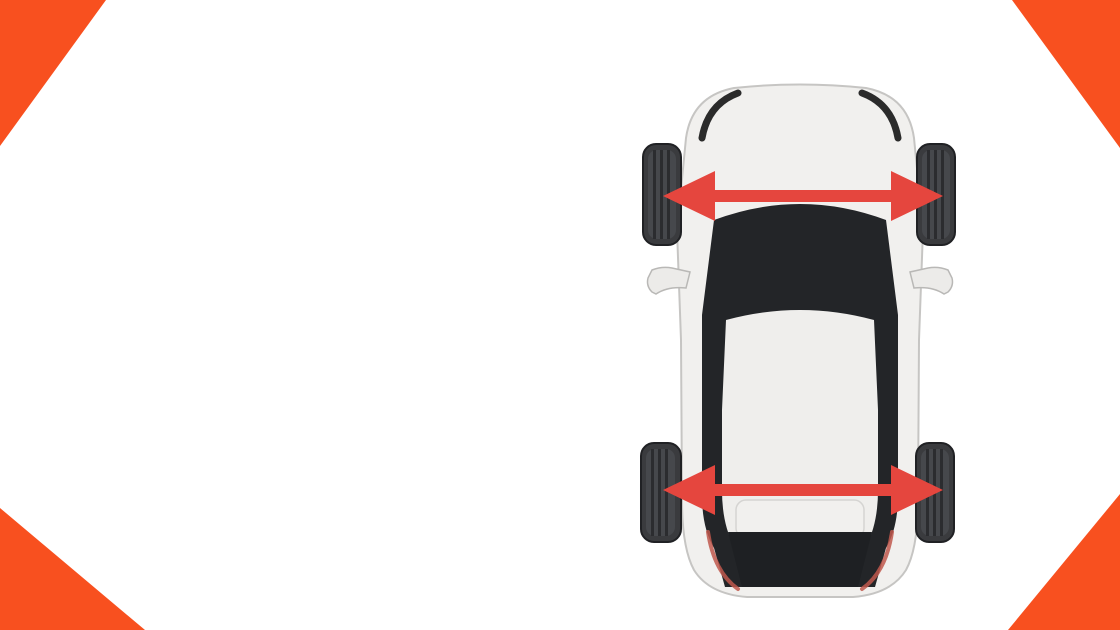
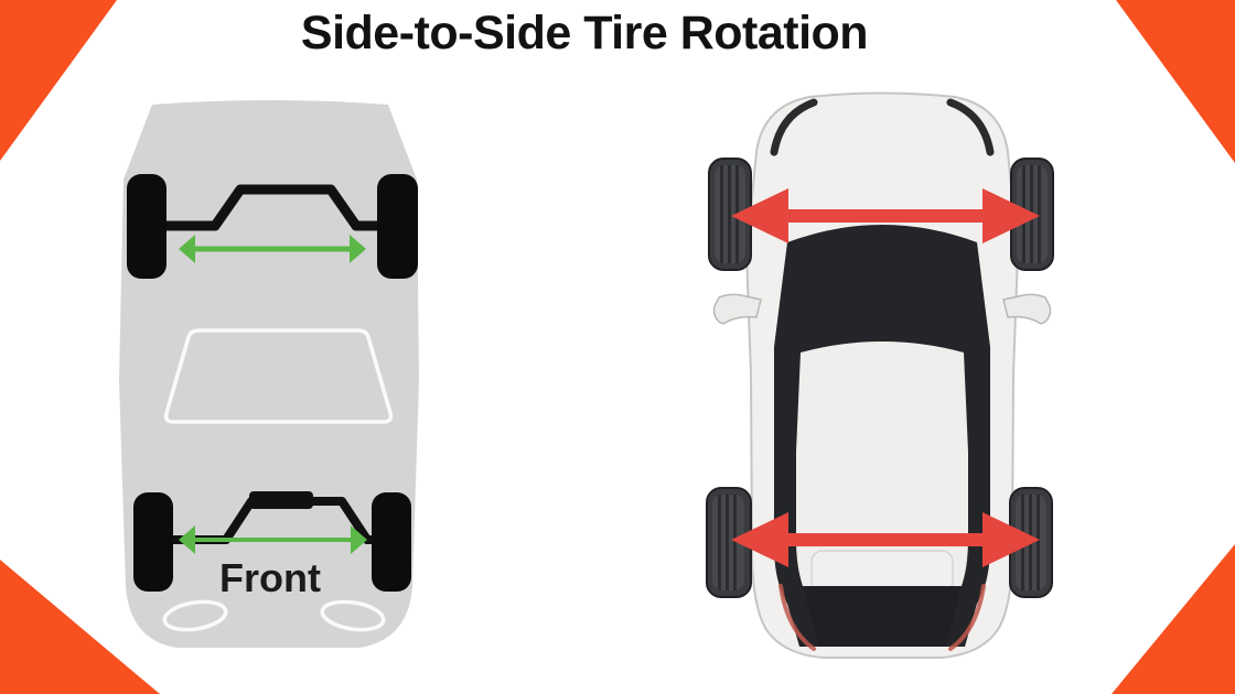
+ Side-to-Side Tire Rotation
+ Front
